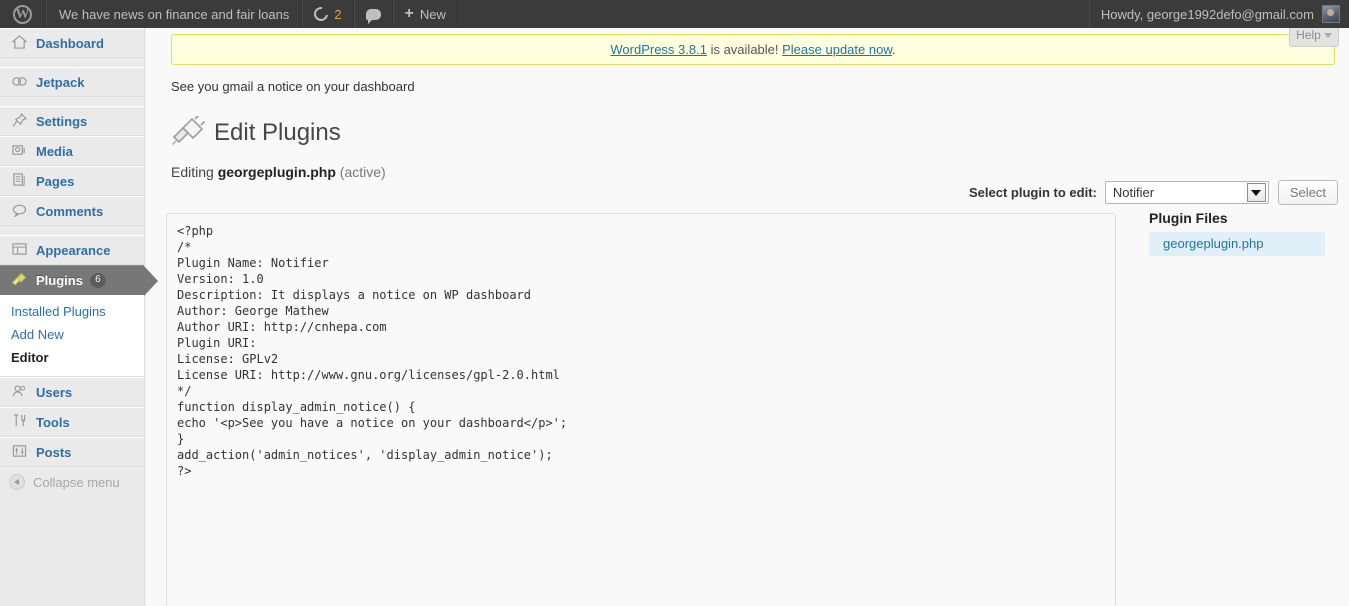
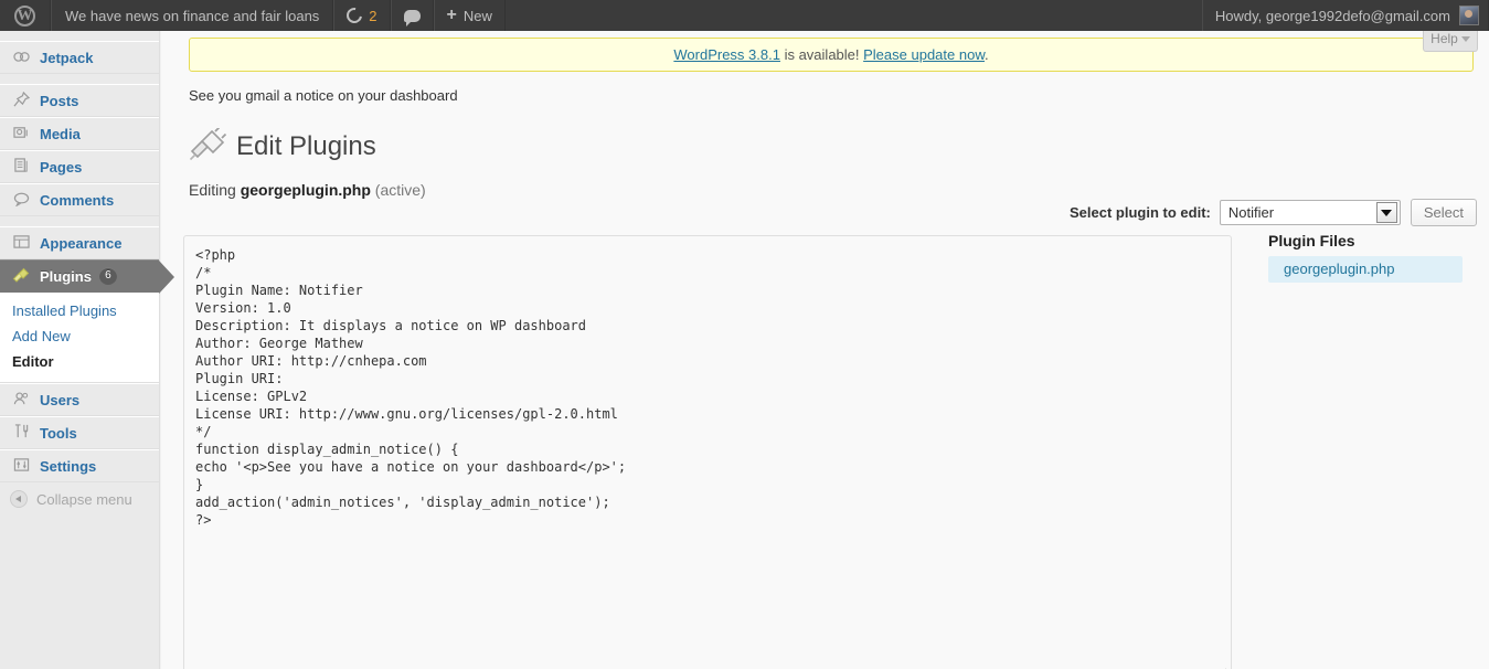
  W
  We have news on finance and fair loans
  2
  +
  New
  Howdy, george1992defo@gmail.com
- Dashboard
  Jetpack
- Settings
+ Posts
  Media
  Pages
  Comments
  Appearance
  Plugins
  6
  Installed Plugins
  Add New
  Editor
  Users
  Tools
- Posts
+ Settings
  Collapse menu
  Help
  WordPress 3.8.1 is available! Please update now.
  See you gmail a notice on your dashboard
  Edit Plugins
  Editing georgeplugin.php (active)
  Select plugin to edit:
  Notifier
  Select
  <?php
  /*
  Plugin Name: Notifier
  Version: 1.0
  Description: It displays a notice on WP dashboard
  Author: George Mathew
  Author URI: http://cnhepa.com
  Plugin URI:
  License: GPLv2
  License URI: http://www.gnu.org/licenses/gpl-2.0.html
  */
  function display_admin_notice() {
  echo '<p>See you have a notice on your dashboard</p>';
  }
  add_action('admin_notices', 'display_admin_notice');
  ?>
  Plugin Files
  georgeplugin.php
